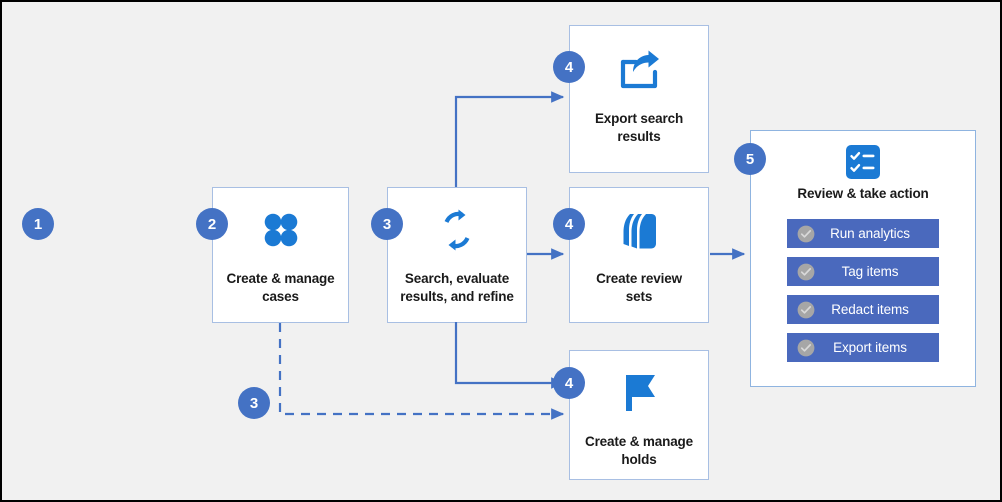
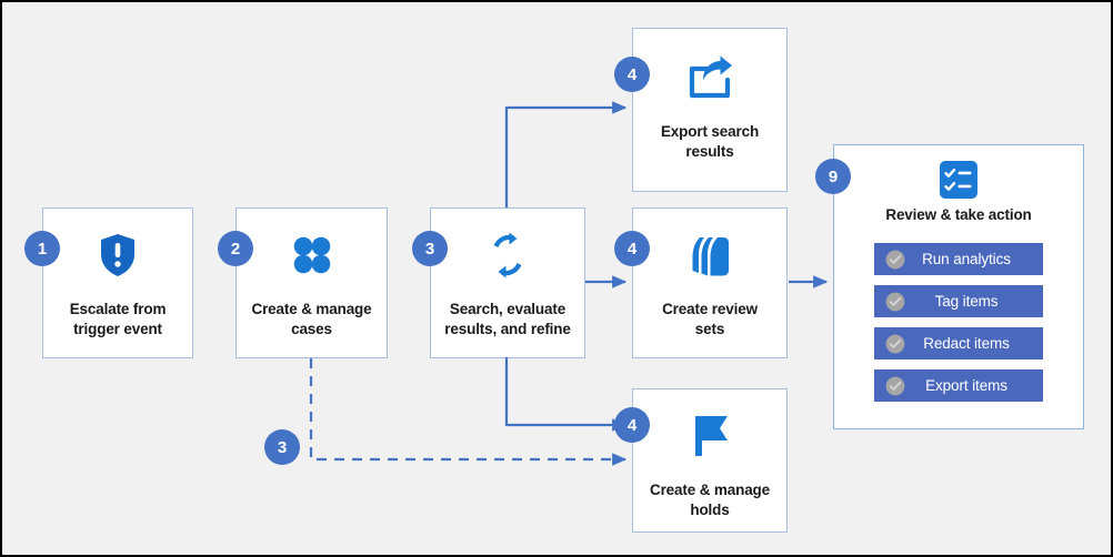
+ Escalate from
+ trigger event
  1
  Create & manage
  cases
  2
  Search, evaluate
  results, and refine
  3
  Export search
  results
  4
  Create review
  sets
  4
  Create & manage
  holds
  4
  3
  Review & take action
  Run analytics
  Tag items
  Redact items
  Export items
- 5
+ 9
